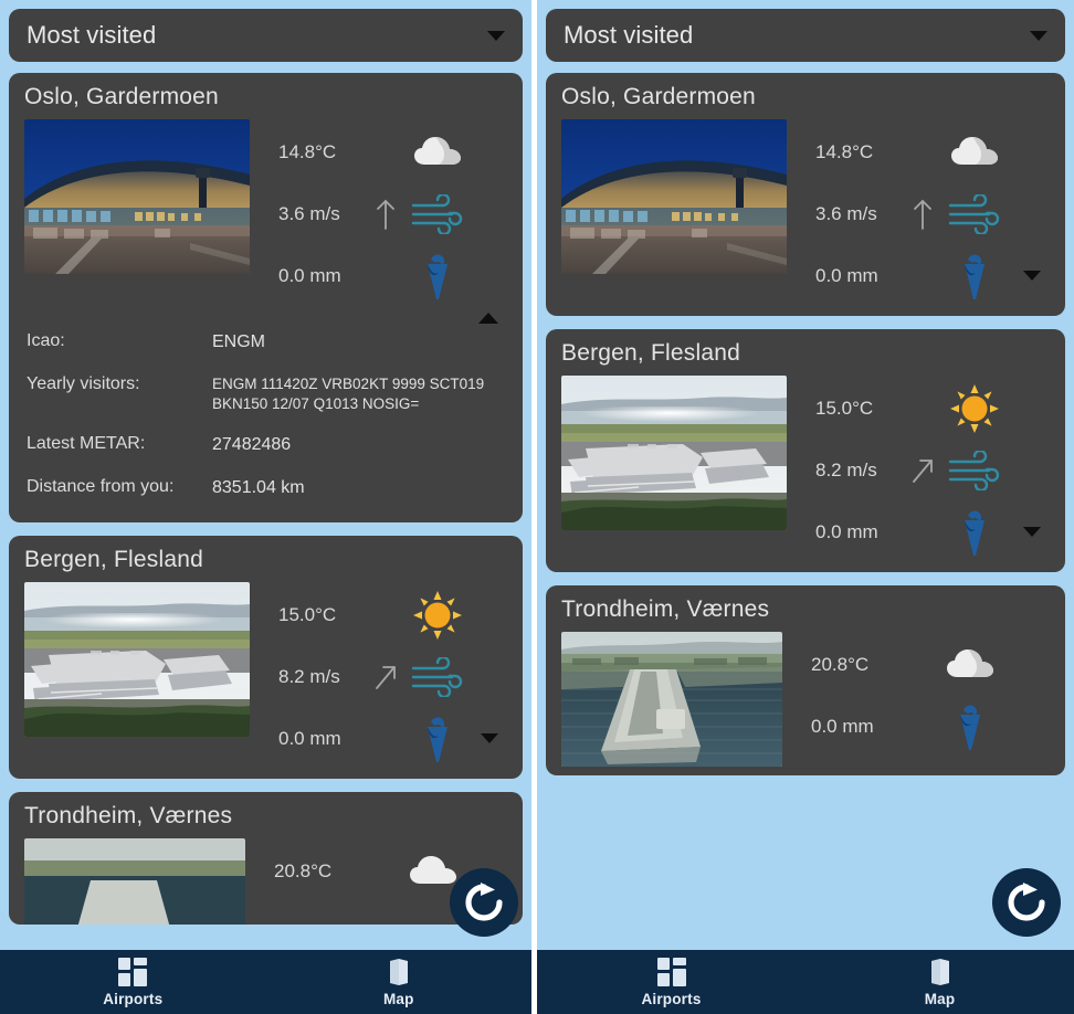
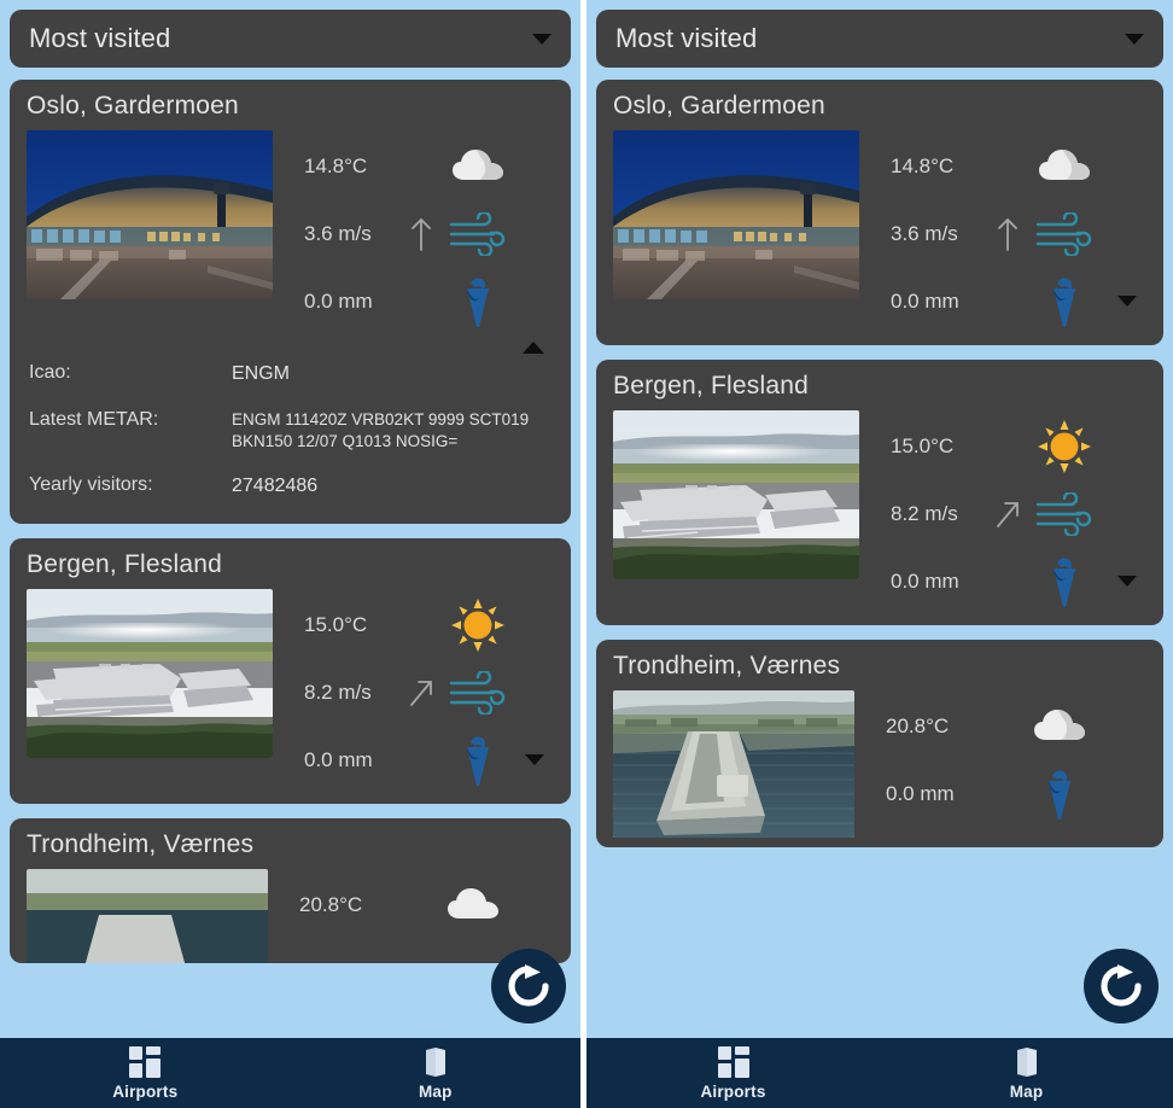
  Most visited
  Oslo, Gardermoen
  14.8°C
  3.6 m/s
  0.0 mm
  Icao:
  ENGM
- Yearly visitors:
+ Latest METAR:
  ENGM 111420Z VRB02KT 9999 SCT019 BKN150 12/07 Q1013 NOSIG=
- Latest METAR:
+ Yearly visitors:
  27482486
- Distance from you:
- 8351.04 km
  Bergen, Flesland
  15.0°C
  8.2 m/s
  0.0 mm
  Trondheim, Værnes
  20.8°C
  Airports
  Map
  Most visited
  Oslo, Gardermoen
  14.8°C
  3.6 m/s
  0.0 mm
  Bergen, Flesland
  15.0°C
  8.2 m/s
  0.0 mm
  Trondheim, Værnes
  20.8°C
  0.0 mm
  Airports
  Map
